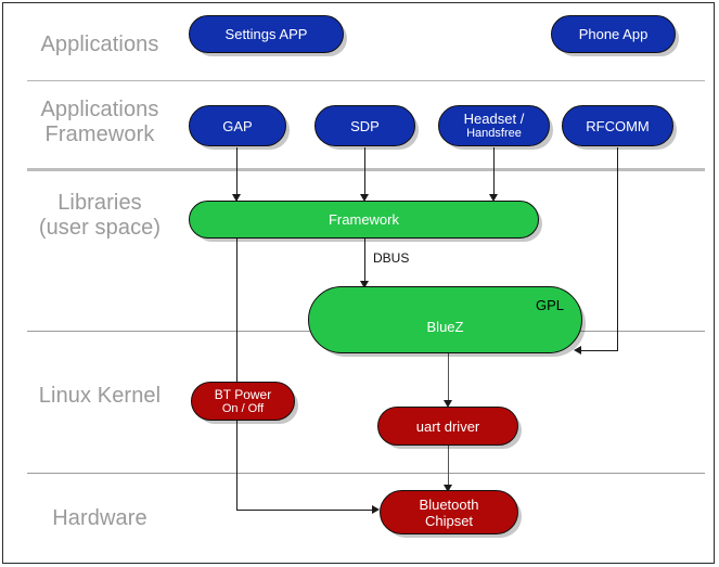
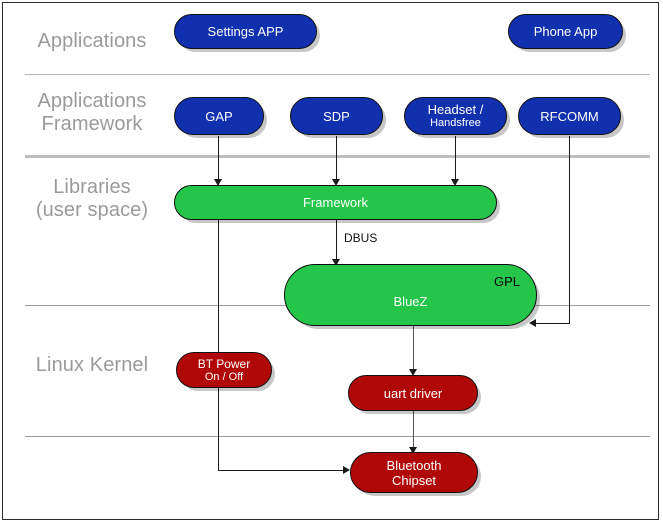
  Applications
  Applications
  Framework
  Libraries
  (user space)
  Linux Kernel
- Hardware
  DBUS
  Settings APP
  Phone App
  GAP
  SDP
  Headset /
  Handsfree
  RFCOMM
  Framework
  GPL
  BlueZ
  BT Power
  On / Off
  uart driver
  Bluetooth
  Chipset
